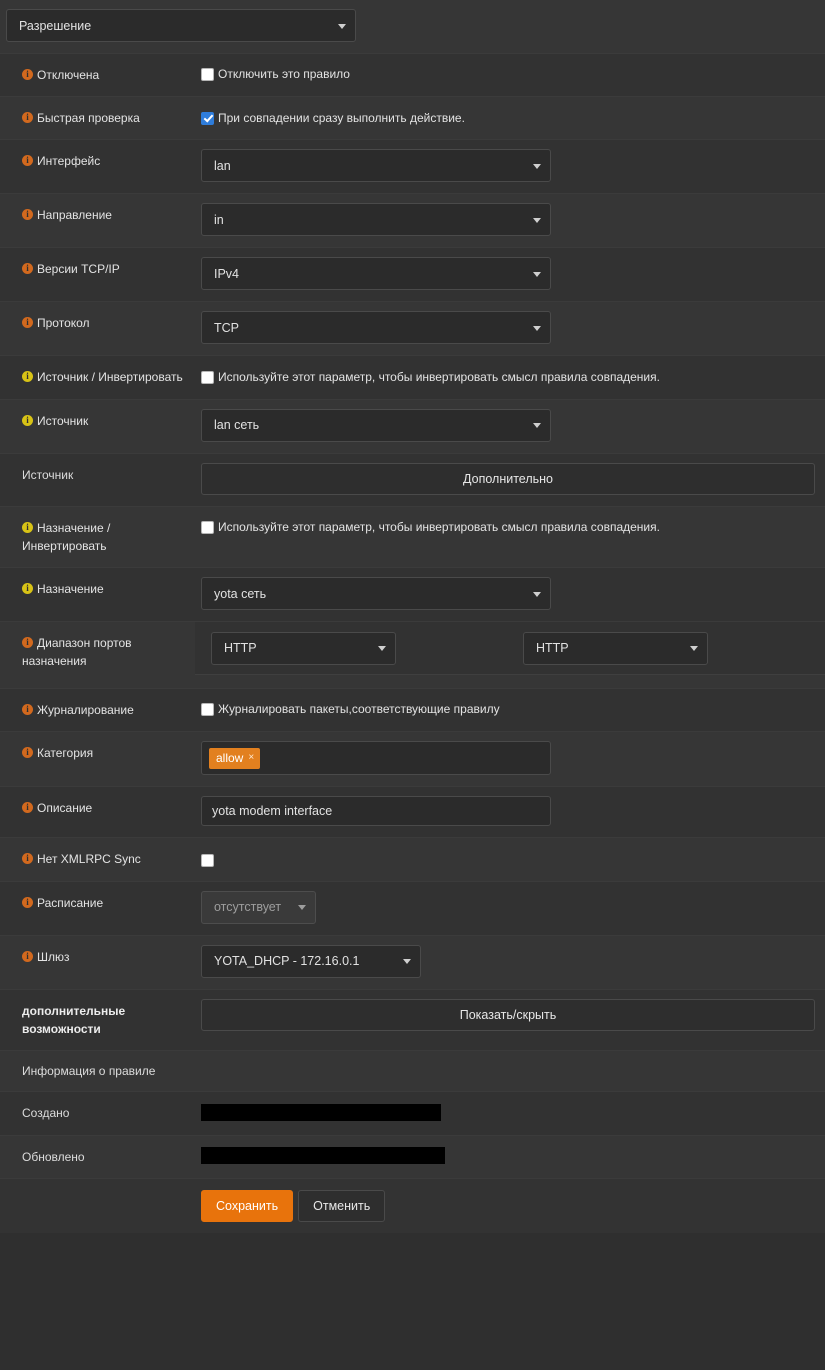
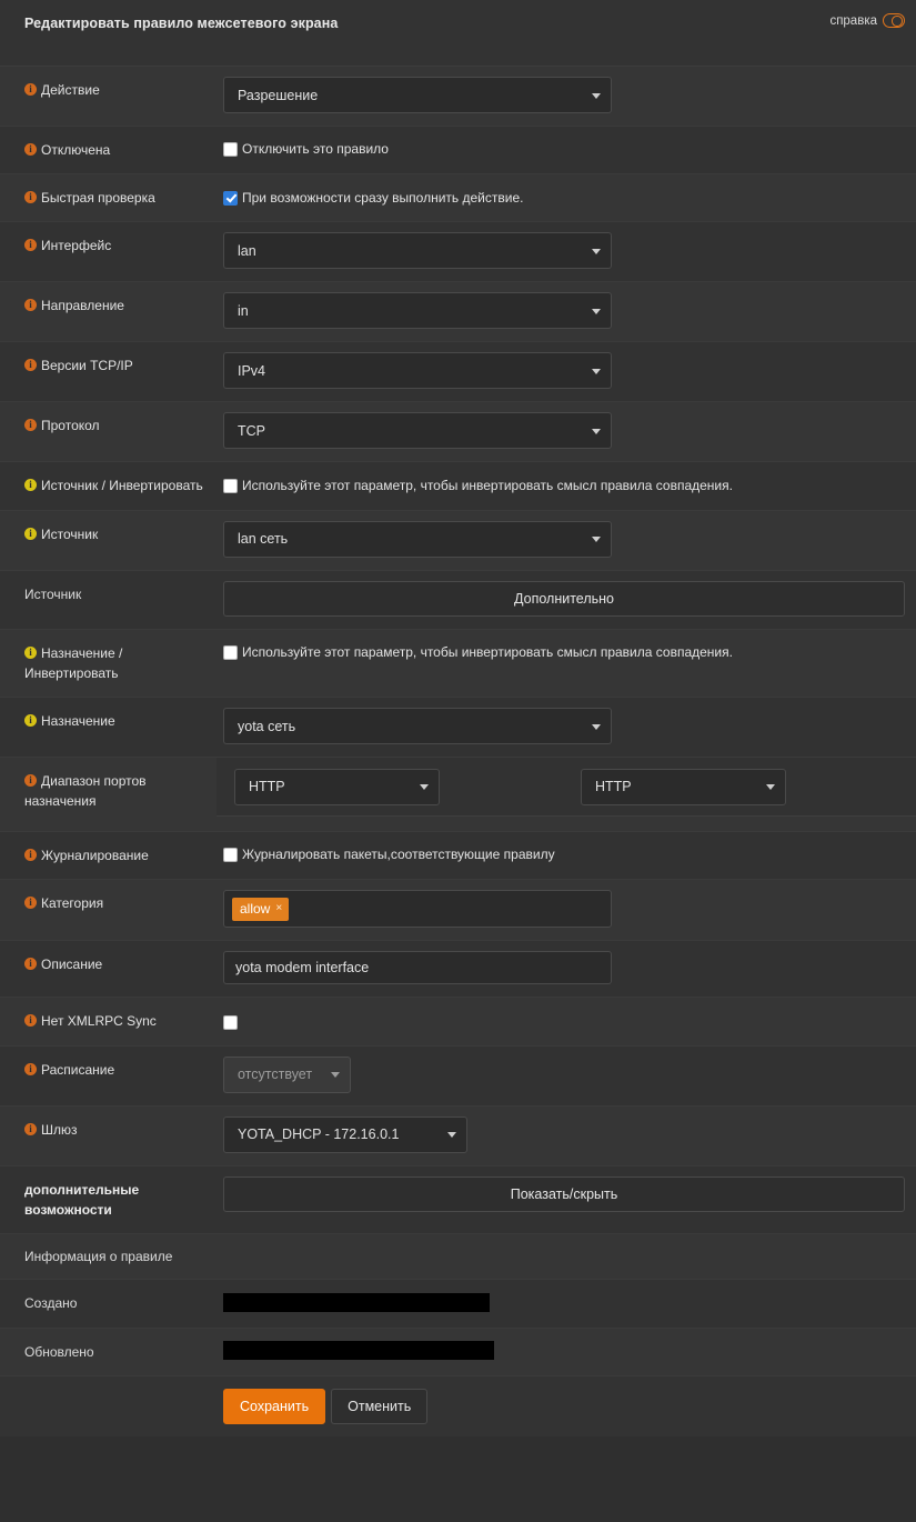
+ Редактировать правило межсетевого экрана
+ справка
+ Действие
  Разрешение
  Отключена
  Отключить это правило
  Быстрая проверка
- При совпадении сразу выполнить действие.
+ При возможности сразу выполнить действие.
  Интерфейс
  lan
  Направление
  in
  Версии TCP/IP
  IPv4
  Протокол
  TCP
  Источник / Инвертировать
  Используйте этот параметр, чтобы инвертировать смысл правила совпадения.
  Источник
  lan сеть
  Источник
  Дополнительно
  Назначение / Инвертировать
  Используйте этот параметр, чтобы инвертировать смысл правила совпадения.
  Назначение
  yota сеть
  Диапазон портов назначения
  HTTP
  HTTP
  Журналирование
  Журналировать пакеты,соответствующие правилу
  Категория
  allow
  ×
  Описание
  yota modem interface
  Нет XMLRPC Sync
  Расписание
  отсутствует
  Шлюз
  YOTA_DHCP - 172.16.0.1
  дополнительные возможности
  Показать/скрыть
  Информация о правиле
  Создано
  Обновлено
  Сохранить
  Отменить
